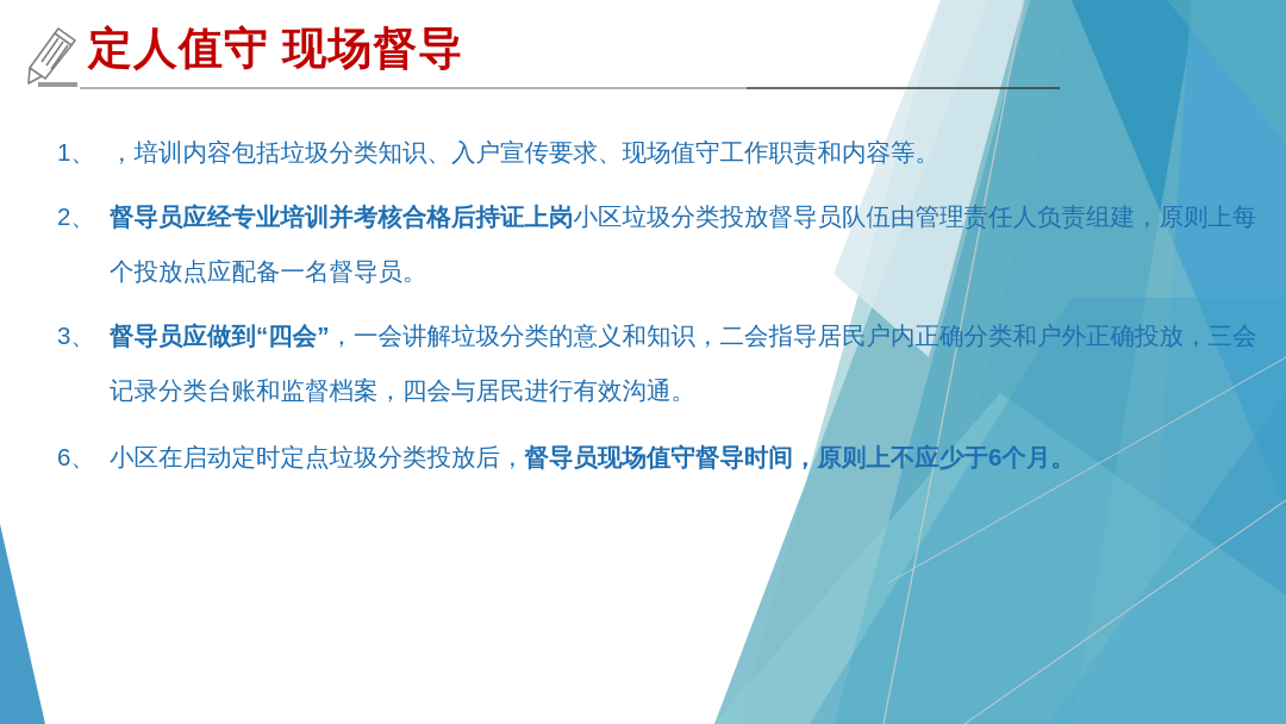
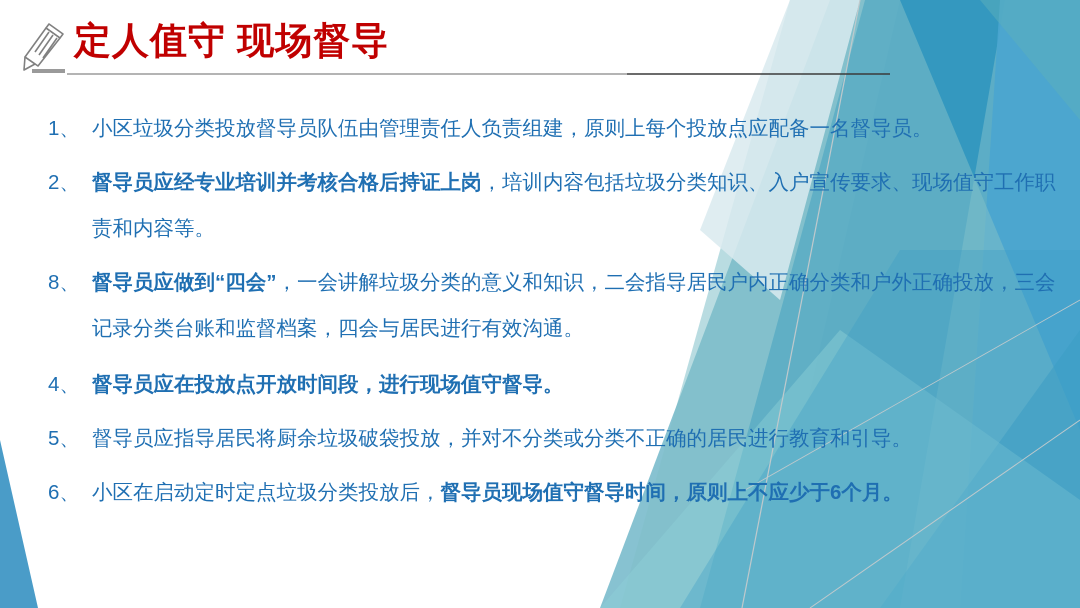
  定人值守 现场督导
  1、
- ，培训内容包括垃圾分类知识、入户宣传要求、现场值守工作职责和内容等。
+ 小区垃圾分类投放督导员队伍由管理责任人负责组建，原则上每个投放点应配备一名督导员。
  2、
- 督导员应经专业培训并考核合格后持证上岗小区垃圾分类投放督导员队伍由管理责任人负责组建，原则上每个投放点应配备一名督导员。
+ 督导员应经专业培训并考核合格后持证上岗，培训内容包括垃圾分类知识、入户宣传要求、现场值守工作职责和内容等。
- 3、
+ 8、
  督导员应做到“四会”，一会讲解垃圾分类的意义和知识，二会指导居民户内正确分类和户外正确投放，三会记录分类台账和监督档案，四会与居民进行有效沟通。
+ 4、
+ 督导员应在投放点开放时间段，进行现场值守督导。
+ 5、
+ 督导员应指导居民将厨余垃圾破袋投放，并对不分类或分类不正确的居民进行教育和引导。
  6、
  小区在启动定时定点垃圾分类投放后，督导员现场值守督导时间，原则上不应少于6个月。
